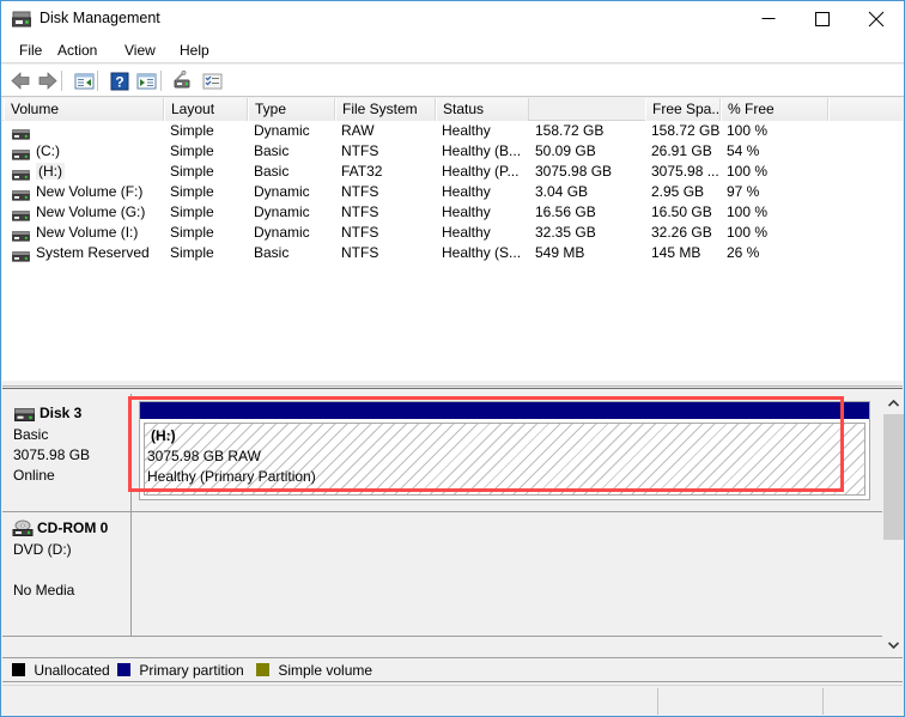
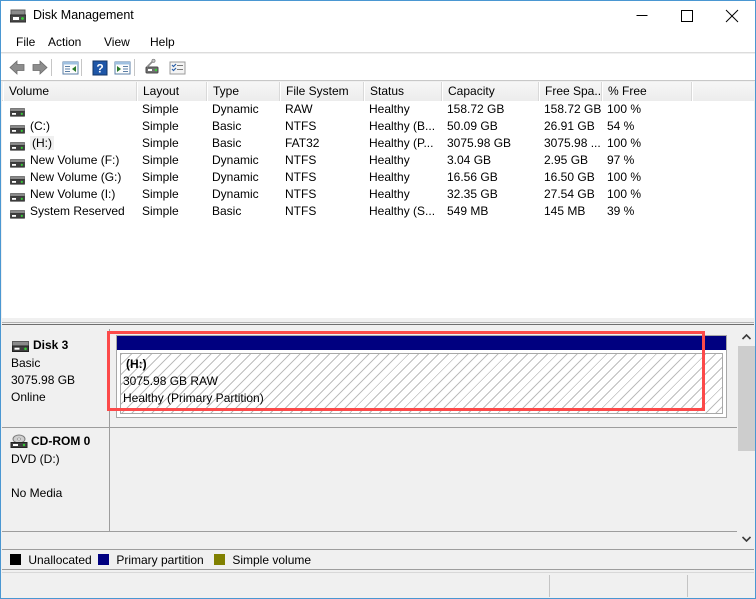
  Disk Management
  File
  Action
  View
  Help
  ?
  Volume
  Layout
  Type
  File System
  Status
+ Capacity
  Free Spa..
  % Free
  Simple
  Dynamic
  RAW
  Healthy
  158.72 GB
  158.72 GB
  100 %
  (C:)
  Simple
  Basic
  NTFS
  Healthy (B...
  50.09 GB
  26.91 GB
  54 %
  (H:)
  Simple
  Basic
  FAT32
  Healthy (P...
  3075.98 GB
  3075.98 ...
  100 %
  New Volume (F:)
  Simple
  Dynamic
  NTFS
  Healthy
  3.04 GB
  2.95 GB
  97 %
  New Volume (G:)
  Simple
  Dynamic
  NTFS
  Healthy
  16.56 GB
  16.50 GB
  100 %
  New Volume (I:)
  Simple
  Dynamic
  NTFS
  Healthy
  32.35 GB
- 32.26 GB
+ 27.54 GB
  100 %
  System Reserved
  Simple
  Basic
  NTFS
  Healthy (S...
  549 MB
  145 MB
- 26 %
+ 39 %
  Disk 3
  Basic
  3075.98 GB
  Online
  (H:)
  3075.98 GB RAW
  Healthy (Primary Partition)
  CD-ROM 0
  DVD (D:)
  No Media
  Unallocated
  Primary partition
  Simple volume
